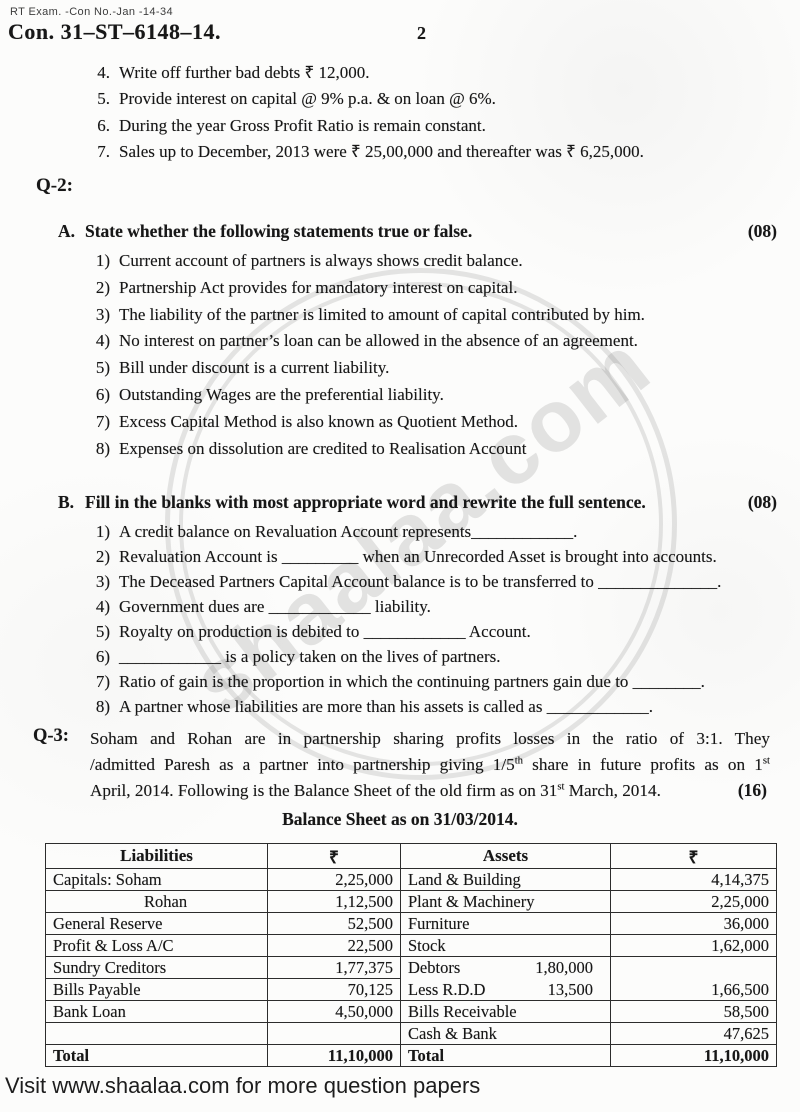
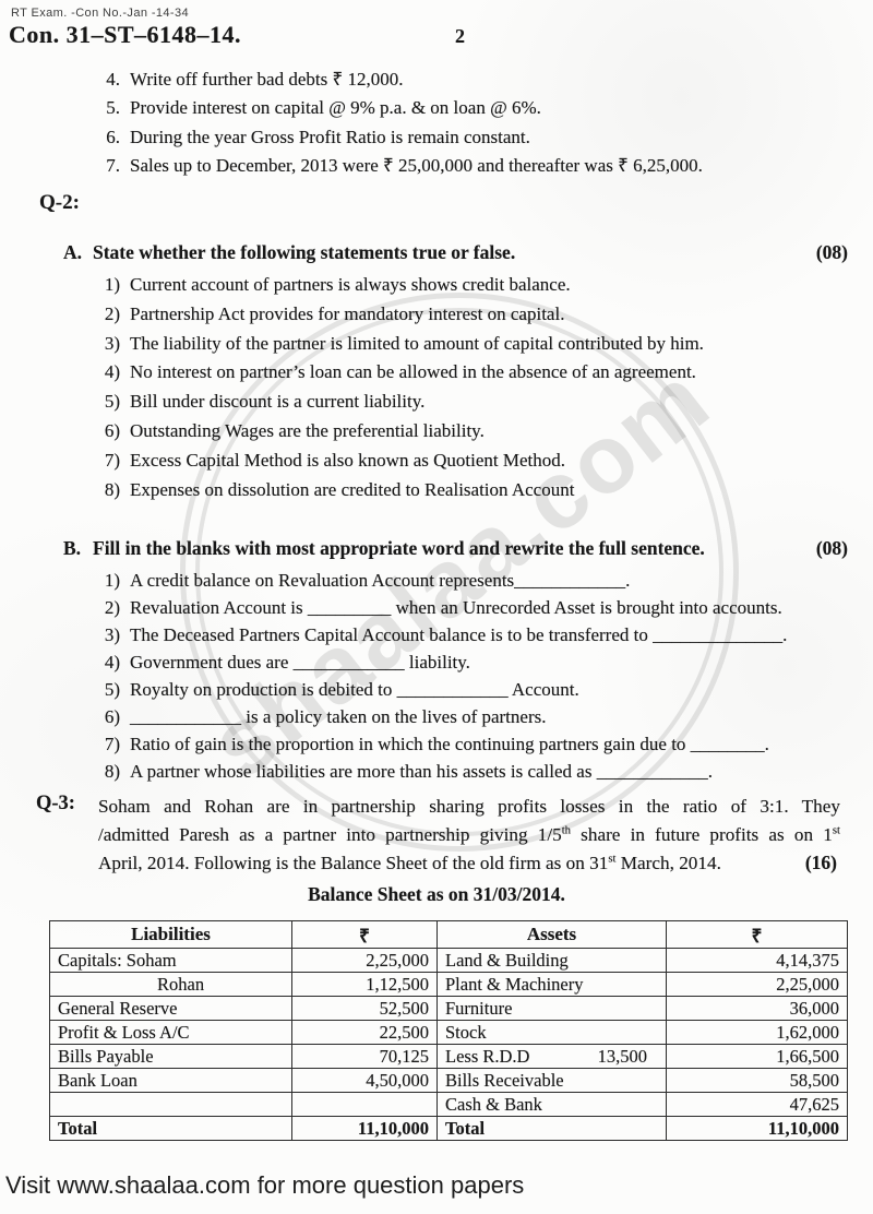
  RT Exam. -Con No.-Jan -14-34
  Con. 31–ST–6148–14.
  2
  4.
  Write off further bad debts ₹ 12,000.
  5.
  Provide interest on capital @ 9% p.a. & on loan @ 6%.
  6.
  During the year Gross Profit Ratio is remain constant.
  7.
  Sales up to December, 2013 were ₹ 25,00,000 and thereafter was ₹ 6,25,000.
  Q-2:
  A.
  State whether the following statements true or false.
  (08)
  1)
  Current account of partners is always shows credit balance.
  2)
  Partnership Act provides for mandatory interest on capital.
  3)
  The liability of the partner is limited to amount of capital contributed by him.
  4)
  No interest on partner’s loan can be allowed in the absence of an agreement.
  5)
  Bill under discount is a current liability.
  6)
  Outstanding Wages are the preferential liability.
  7)
  Excess Capital Method is also known as Quotient Method.
  8)
  Expenses on dissolution are credited to Realisation Account
  B.
  Fill in the blanks with most appropriate word and rewrite the full sentence.
  (08)
  1)
  A credit balance on Revaluation Account represents____________.
  2)
  Revaluation Account is _________ when an Unrecorded Asset is brought into accounts.
  3)
  The Deceased Partners Capital Account balance is to be transferred to ______________.
  4)
  Government dues are ____________ liability.
  5)
  Royalty on production is debited to ____________ Account.
  6)
  ____________ is a policy taken on the lives of partners.
  7)
  Ratio of gain is the proportion in which the continuing partners gain due to ________.
  8)
  A partner whose liabilities are more than his assets is called as ____________.
  Q-3:
  Soham and Rohan are in partnership sharing profits losses in the ratio of 3:1. They
  /admitted Paresh as a partner into partnership giving 1/5th share in future profits as on 1st
  April, 2014. Following is the Balance Sheet of the old firm as on 31st March, 2014.
  (16)
  Balance Sheet as on 31/03/2014.
  Liabilities	₹	Assets	₹
  Capitals: Soham	2,25,000	Land & Building	4,14,375
  Rohan	1,12,500	Plant & Machinery	2,25,000
  General Reserve	52,500	Furniture	36,000
  Profit & Loss A/C	22,500	Stock	1,62,000
- Sundry Creditors	1,77,375	Debtors 1,80,000
  Bills Payable	70,125	Less R.D.D 13,500	1,66,500
  Bank Loan	4,50,000	Bills Receivable	58,500
  		Cash & Bank	47,625
  Total	11,10,000	Total	11,10,000
  Visit www.shaalaa.com for more question papers
